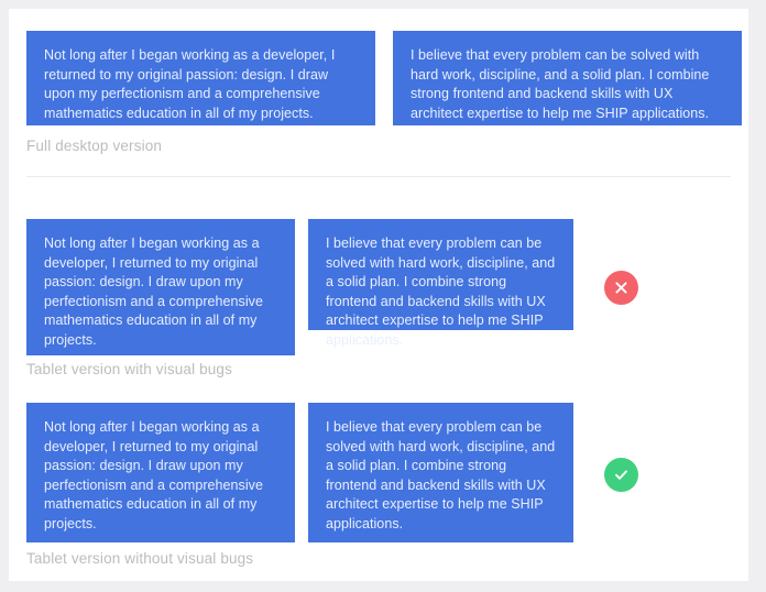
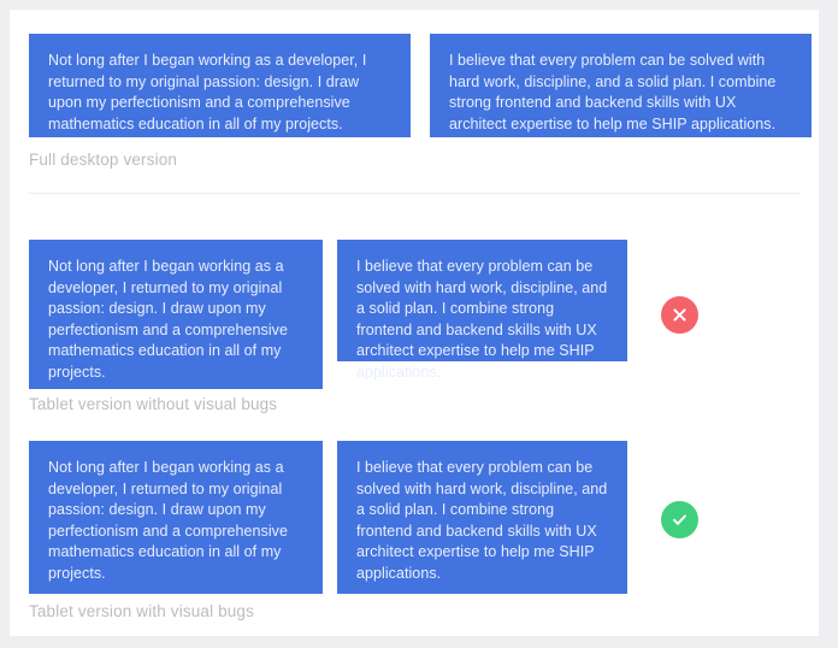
  Not long after I began working as a developer, I returned to my original passion: design. I draw upon my perfectionism and a comprehensive mathematics education in all of my projects.
  I believe that every problem can be solved with hard work, discipline, and a solid plan. I combine strong frontend and backend skills with UX architect expertise to help me SHIP applications.
  Full desktop version
  Not long after I began working as a developer, I returned to my original passion: design. I draw upon my perfectionism and a comprehensive mathematics education in all of my projects.
  I believe that every problem can be solved with hard work, discipline, and a solid plan. I combine strong frontend and backend skills with UX architect expertise to help me SHIP
- Tablet version with visual bugs
+ Tablet version without visual bugs
  Not long after I began working as a developer, I returned to my original passion: design. I draw upon my perfectionism and a comprehensive mathematics education in all of my projects.
  I believe that every problem can be solved with hard work, discipline, and a solid plan. I combine strong frontend and backend skills with UX architect expertise to help me SHIP applications.
- Tablet version without visual bugs
+ Tablet version with visual bugs
